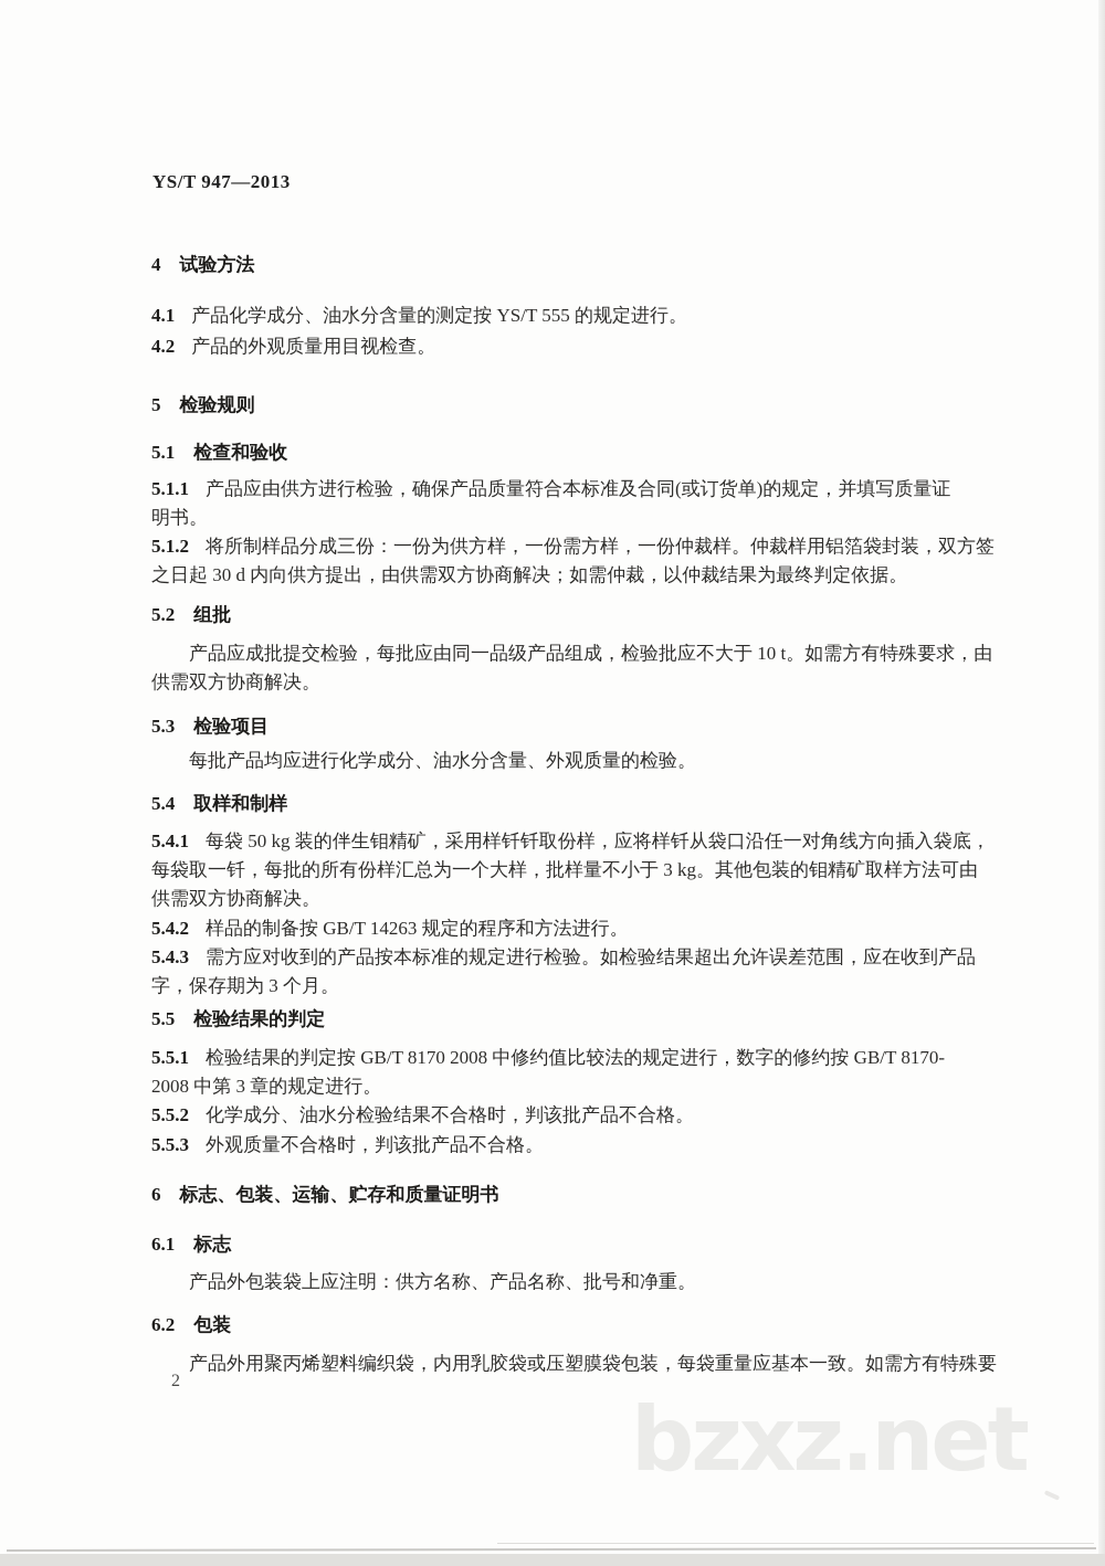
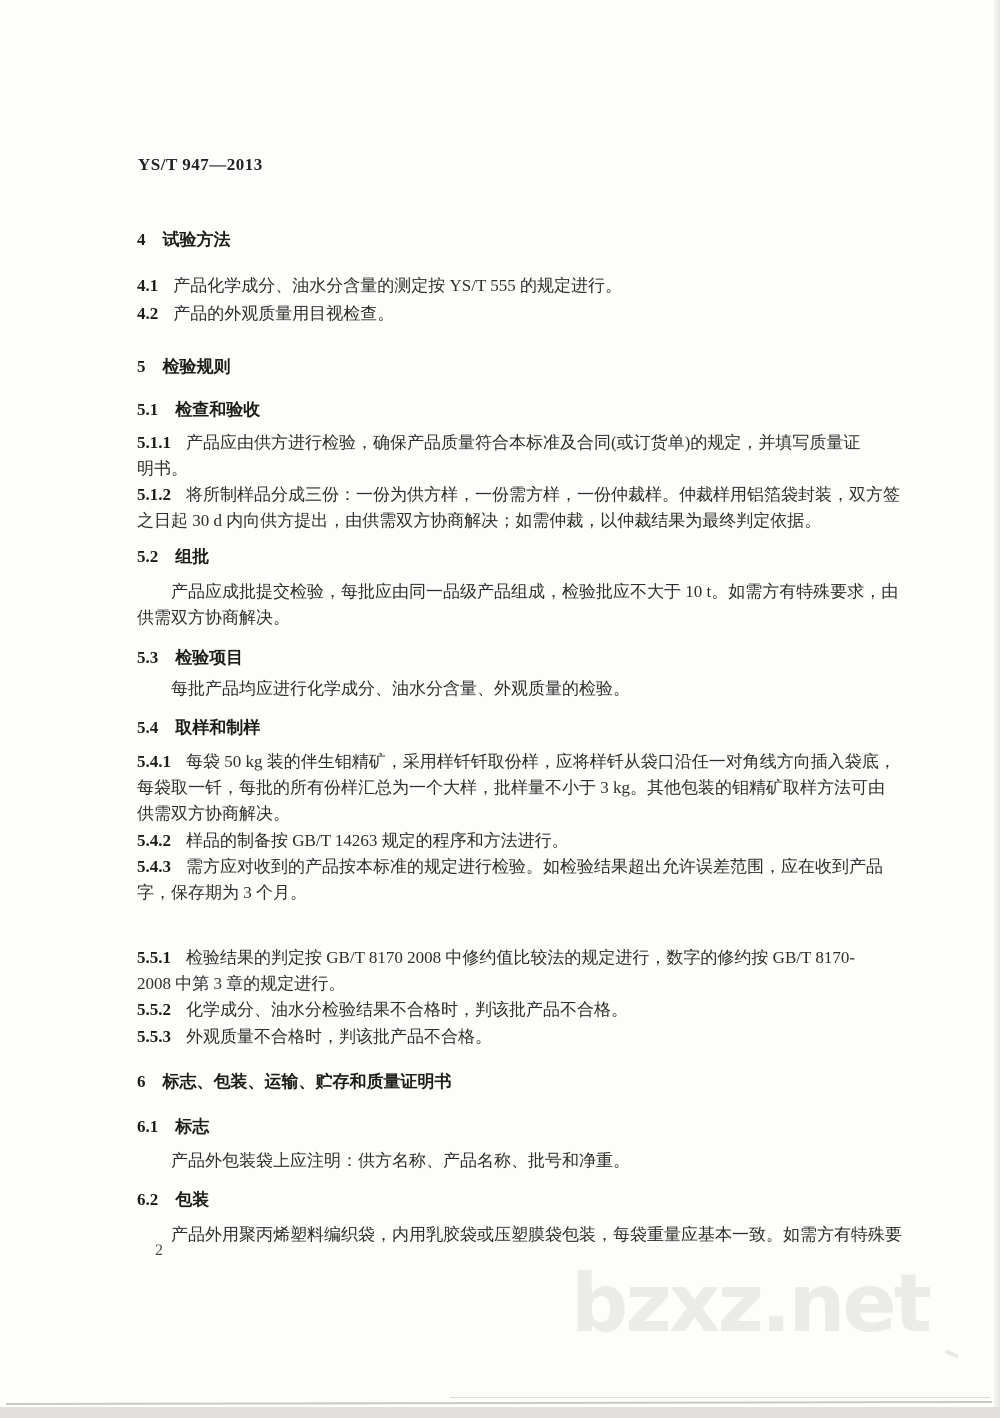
  YS/T 947—2013
  4 试验方法
  4.1 产品化学成分、油水分含量的测定按 YS/T 555 的规定进行。
  4.2 产品的外观质量用目视检查。
  5 检验规则
  5.1 检查和验收
  5.1.1 产品应由供方进行检验，确保产品质量符合本标准及合同(或订货单)的规定，并填写质量证
  明书。
  5.1.2 将所制样品分成三份：一份为供方样，一份需方样，一份仲裁样。仲裁样用铝箔袋封装，双方签
  之日起 30 d 内向供方提出，由供需双方协商解决；如需仲裁，以仲裁结果为最终判定依据。
  5.2 组批
  产品应成批提交检验，每批应由同一品级产品组成，检验批应不大于 10 t。如需方有特殊要求，由
  供需双方协商解决。
  5.3 检验项目
  每批产品均应进行化学成分、油水分含量、外观质量的检验。
  5.4 取样和制样
  5.4.1 每袋 50 kg 装的伴生钼精矿，采用样钎钎取份样，应将样钎从袋口沿任一对角线方向插入袋底，
  每袋取一钎，每批的所有份样汇总为一个大样，批样量不小于 3 kg。其他包装的钼精矿取样方法可由
  供需双方协商解决。
  5.4.2 样品的制备按 GB/T 14263 规定的程序和方法进行。
  5.4.3 需方应对收到的产品按本标准的规定进行检验。如检验结果超出允许误差范围，应在收到产品
  字，保存期为 3 个月。
- 5.5 检验结果的判定
  5.5.1 检验结果的判定按 GB/T 8170 2008 中修约值比较法的规定进行，数字的修约按 GB/T 8170-
  2008 中第 3 章的规定进行。
  5.5.2 化学成分、油水分检验结果不合格时，判该批产品不合格。
  5.5.3 外观质量不合格时，判该批产品不合格。
  6 标志、包装、运输、贮存和质量证明书
  6.1 标志
  产品外包装袋上应注明：供方名称、产品名称、批号和净重。
  6.2 包装
  产品外用聚丙烯塑料编织袋，内用乳胶袋或压塑膜袋包装，每袋重量应基本一致。如需方有特殊要
  2
